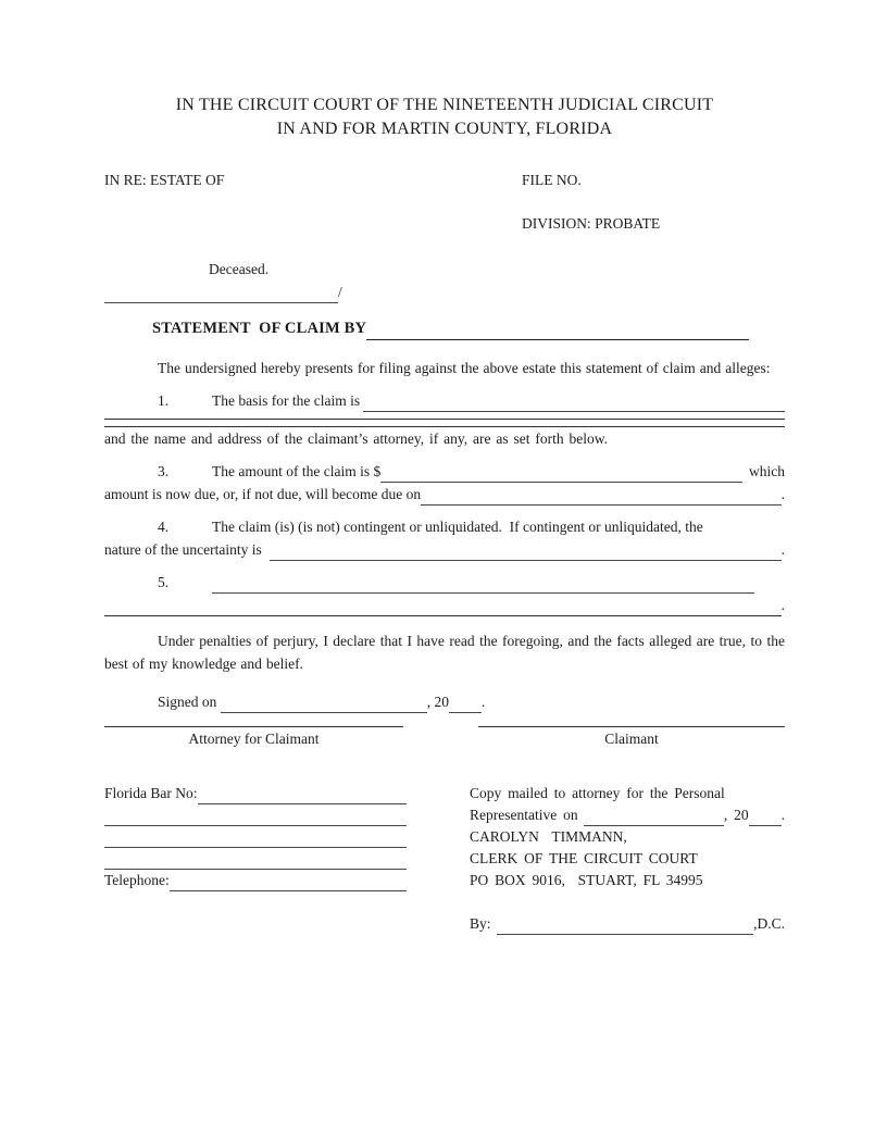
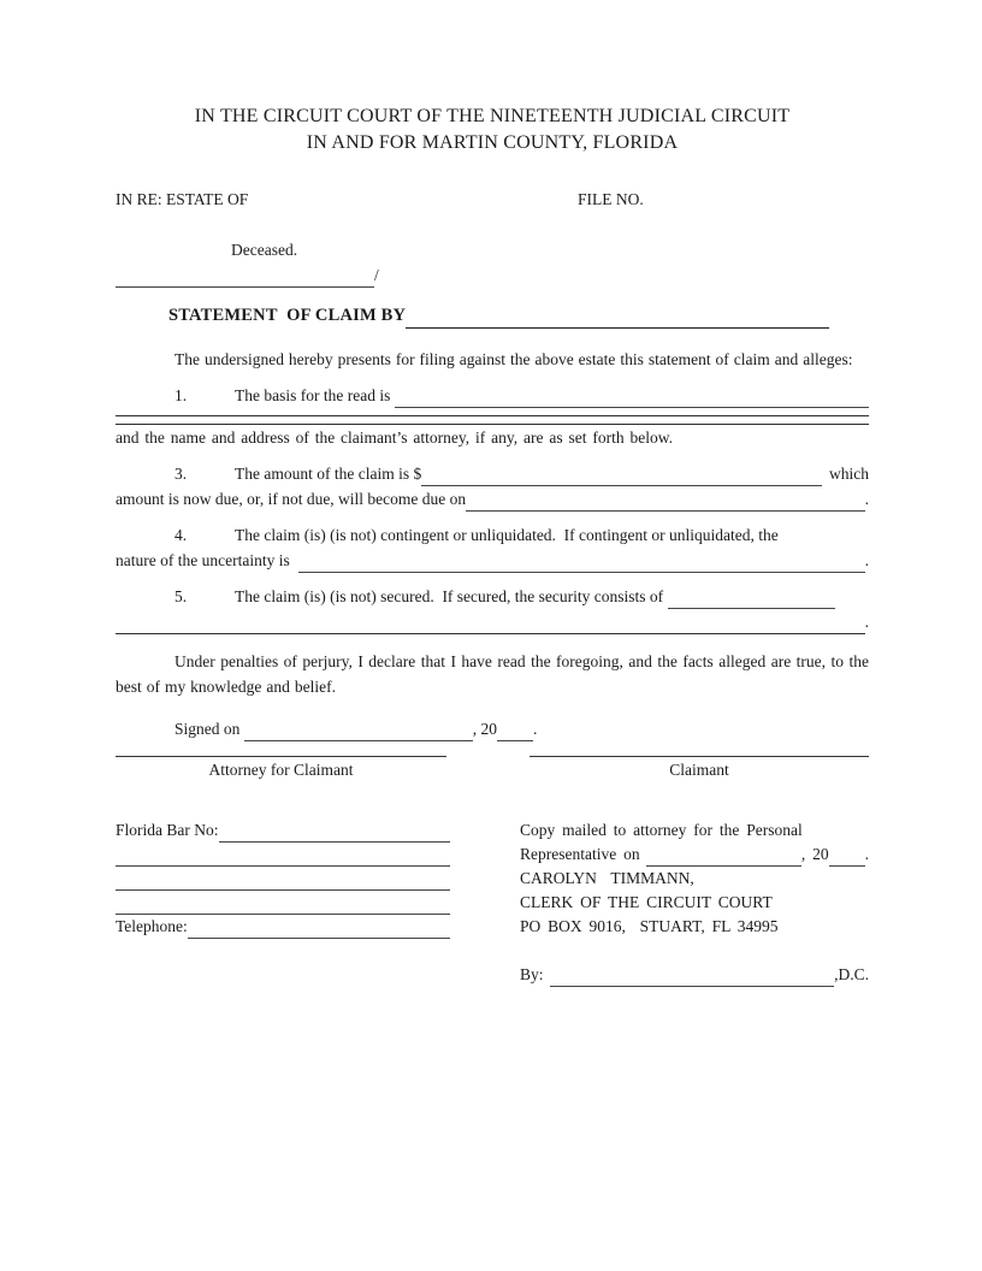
  IN THE CIRCUIT COURT OF THE NINETEENTH JUDICIAL CIRCUIT
  IN AND FOR MARTIN COUNTY, FLORIDA
  IN RE: ESTATE OF
  FILE NO.
- DIVISION: PROBATE
  Deceased.
  /
  STATEMENT OF CLAIM BY
  The undersigned hereby presents for filing against the above estate this statement of claim and alleges:
  1.
- The basis for the claim is
+ The basis for the read is
  and the name and address of the claimant’s attorney, if any, are as set forth below.
  3.
  The amount of the claim is $
  which
  amount is now due, or, if not due, will become due on
  .
  4.
  The claim (is) (is not) contingent or unliquidated. If contingent or unliquidated, the
  nature of the uncertainty is
  .
  5.
+ The claim (is) (is not) secured. If secured, the security consists of
  .
  Under penalties of perjury, I declare that I have read the foregoing, and the facts alleged are true, to the best of my knowledge and belief.
  Signed on
  , 20
  .
  Attorney for Claimant
  Claimant
  Florida Bar No:
  Telephone:
  Copy mailed to attorney for the Personal
  Representative on
  , 20
  .
  CAROLYN TIMMANN,
  CLERK OF THE CIRCUIT COURT
  PO BOX 9016, STUART, FL 34995
  By:
  ,D.C.
